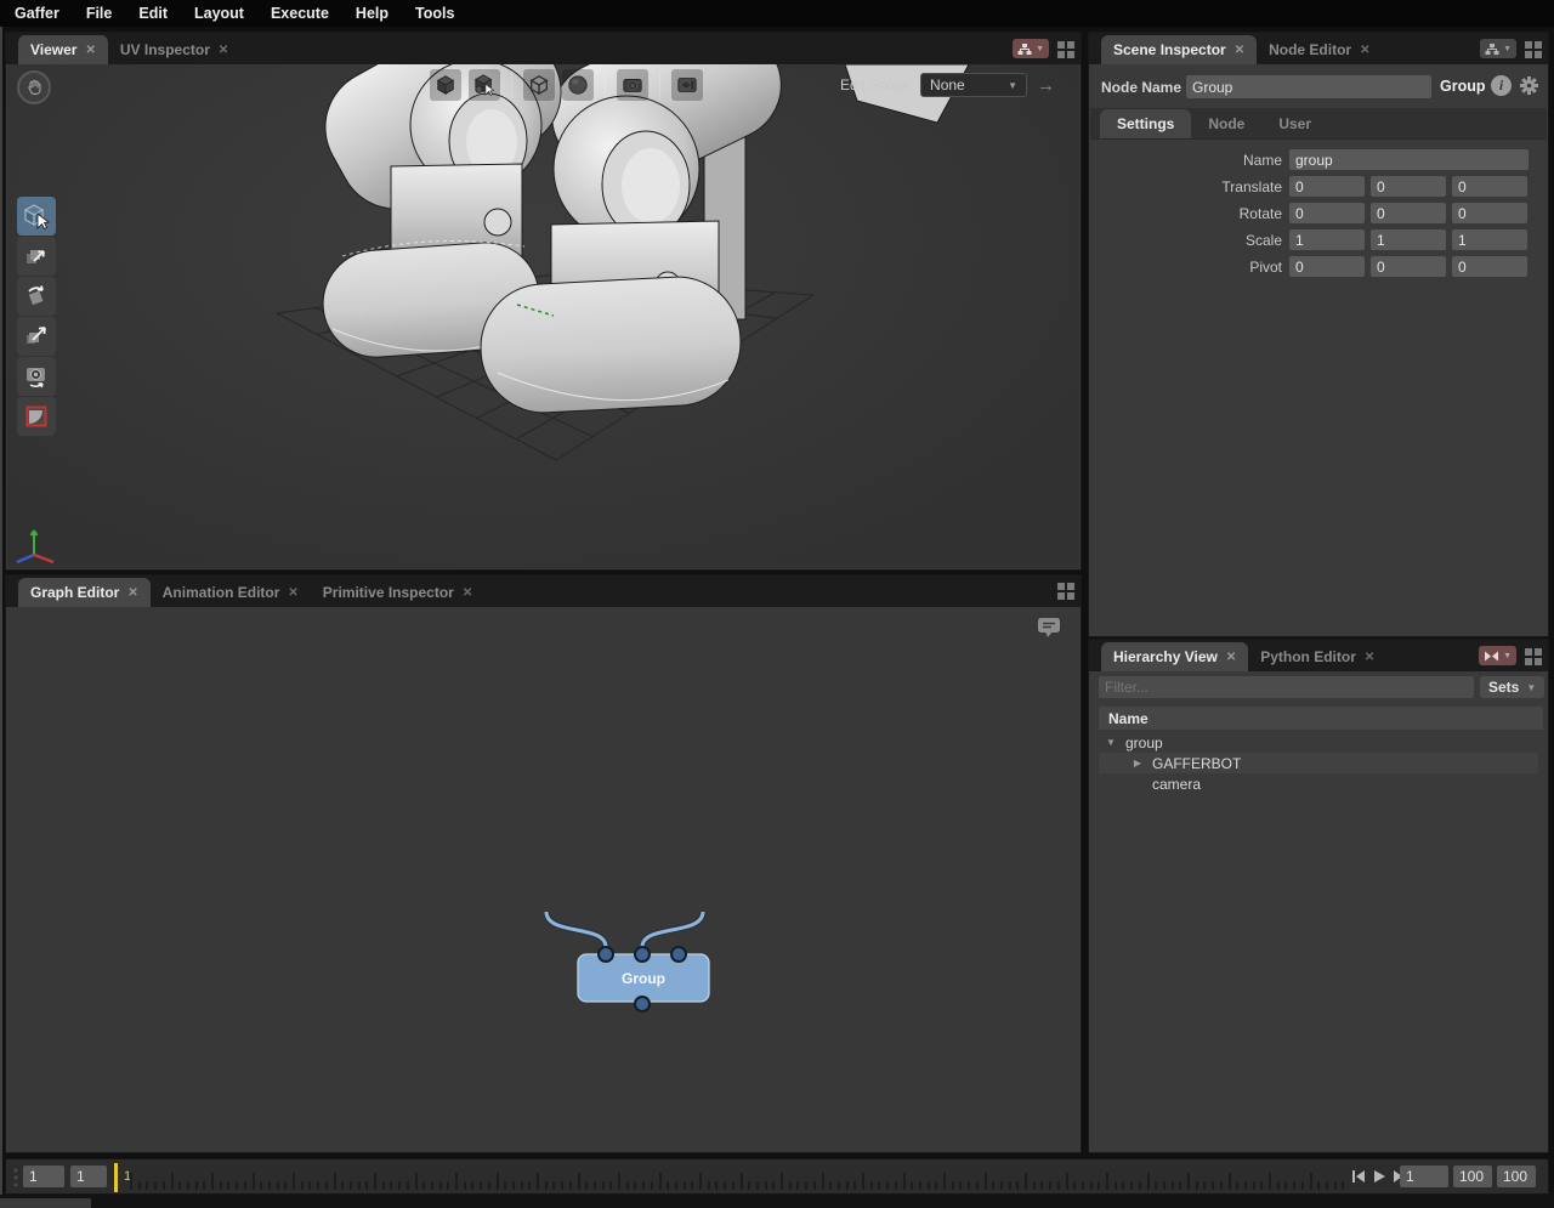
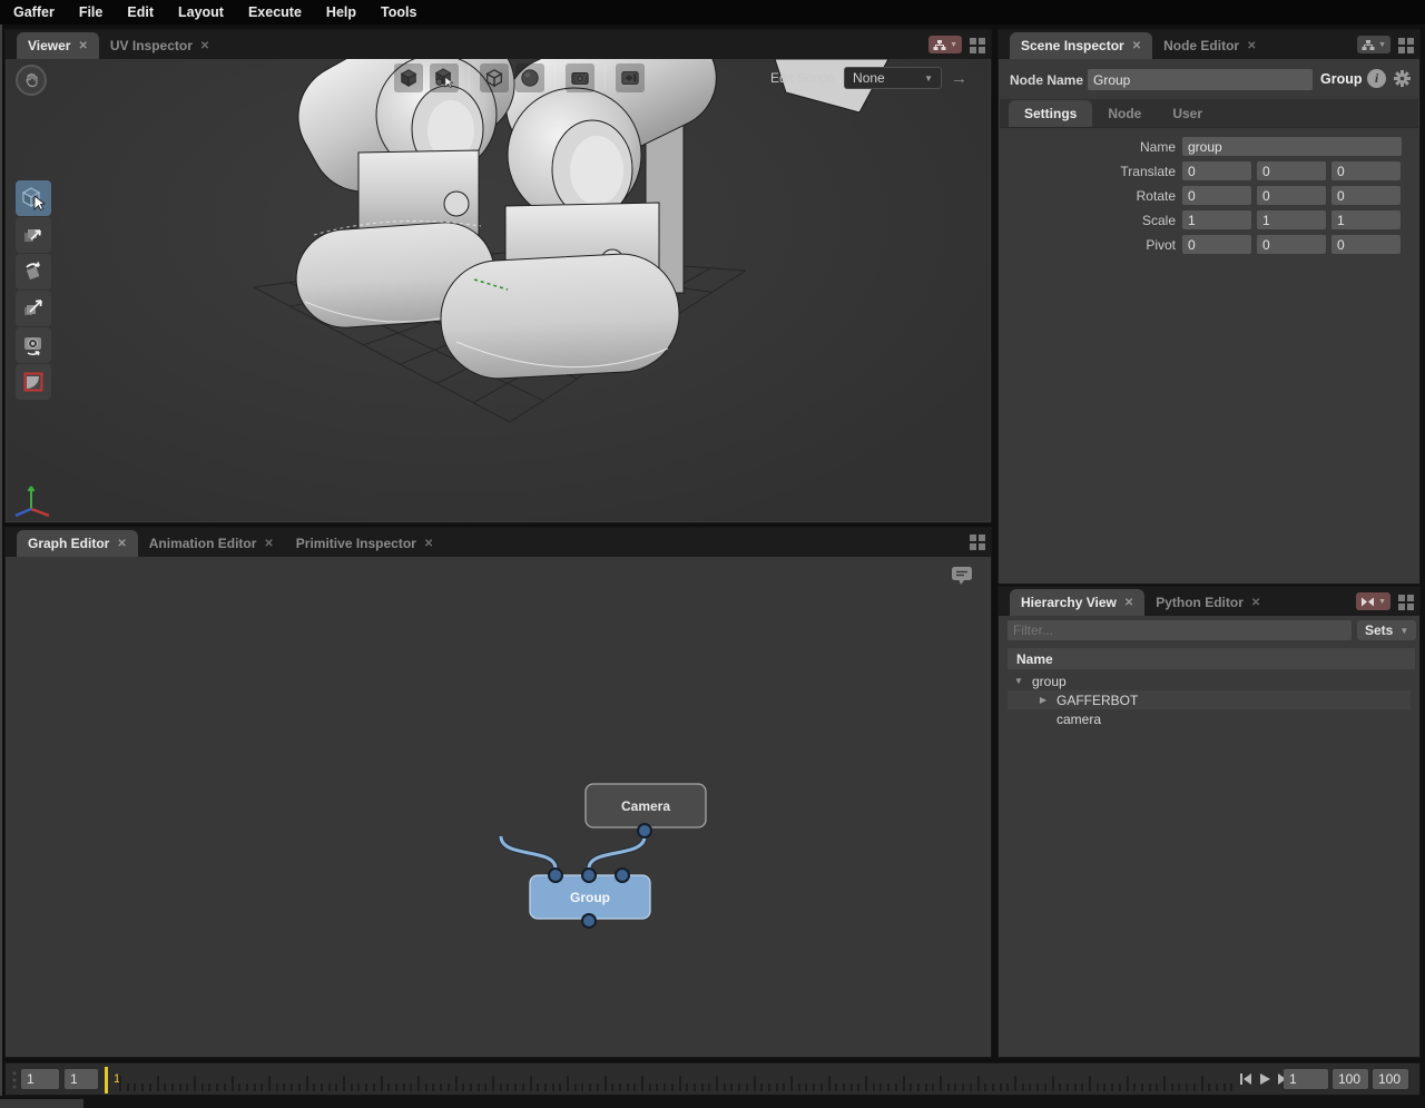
  Gaffer
  File
  Edit
  Layout
  Execute
  Help
  Tools
  Viewer
  ✕
  UV Inspector
  ✕
  Edit Scope
  None
  ▼
  →
  Graph Editor
  ✕
  Animation Editor
  ✕
  Primitive Inspector
  ✕
+ Camera
  Group
  Scene Inspector
  ✕
  Node Editor
  ✕
  Node Name
  Group
  Group
  i
  Settings
  Node
  User
  Name
  group
  Translate
  0
  0
  0
  Rotate
  0
  0
  0
  Scale
  1
  1
  1
  Pivot
  0
  0
  0
  Hierarchy View
  ✕
  Python Editor
  ✕
  Filter...
  Sets
  ▼
  Name
  ▼
  group
  ▶
  GAFFERBOT
  camera
  1
  1
  1
  1
  100
  100
